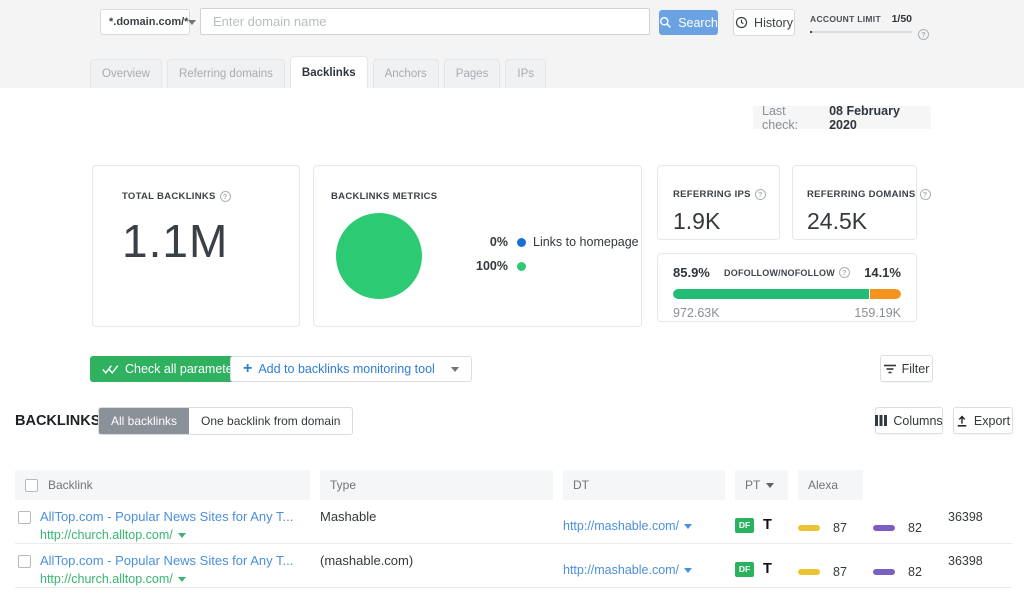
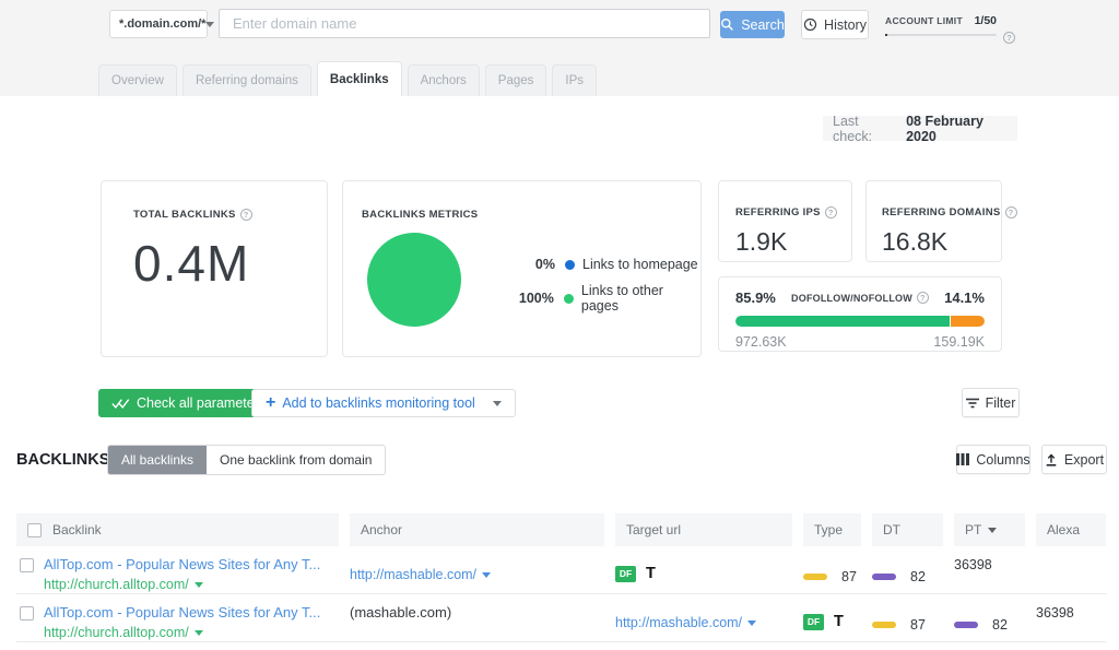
  *.domain.com/*
  Enter domain name
  Search
  History
  ACCOUNT LIMIT
  1/50
  ?
  Overview
  Referring domains
  Backlinks
  Anchors
  Pages
  IPs
  Last check:
  08 February 2020
  TOTAL BACKLINKS
  ?
- 1.1M
+ 0.4M
  BACKLINKS METRICS
  0%
  Links to homepage
  100%
+ Links to other pages
  REFERRING IPS
  ?
  1.9K
  REFERRING DOMAINS
  ?
- 24.5K
+ 16.8K
  85.9%
  DOFOLLOW/NOFOLLOW
  ?
  14.1%
  972.63K
  159.19K
  Check all paramet
  +
  Add to backlinks monitoring tool
  Filter
  BACKLINKS
  All backlinks
  One backlink from domain
  Columns
  Export
  Backlink
+ Anchor
+ Target url
  Type
  DT
  PT
  Alexa
  AllTop.com - Popular News Sites for Any T...
  http://church.alltop.com/
- Mashable
  http://mashable.com/
  DF
  T
  87
  82
  36398
  AllTop.com - Popular News Sites for Any T...
  http://church.alltop.com/
  (mashable.com)
  http://mashable.com/
  DF
  T
  87
  82
  36398
